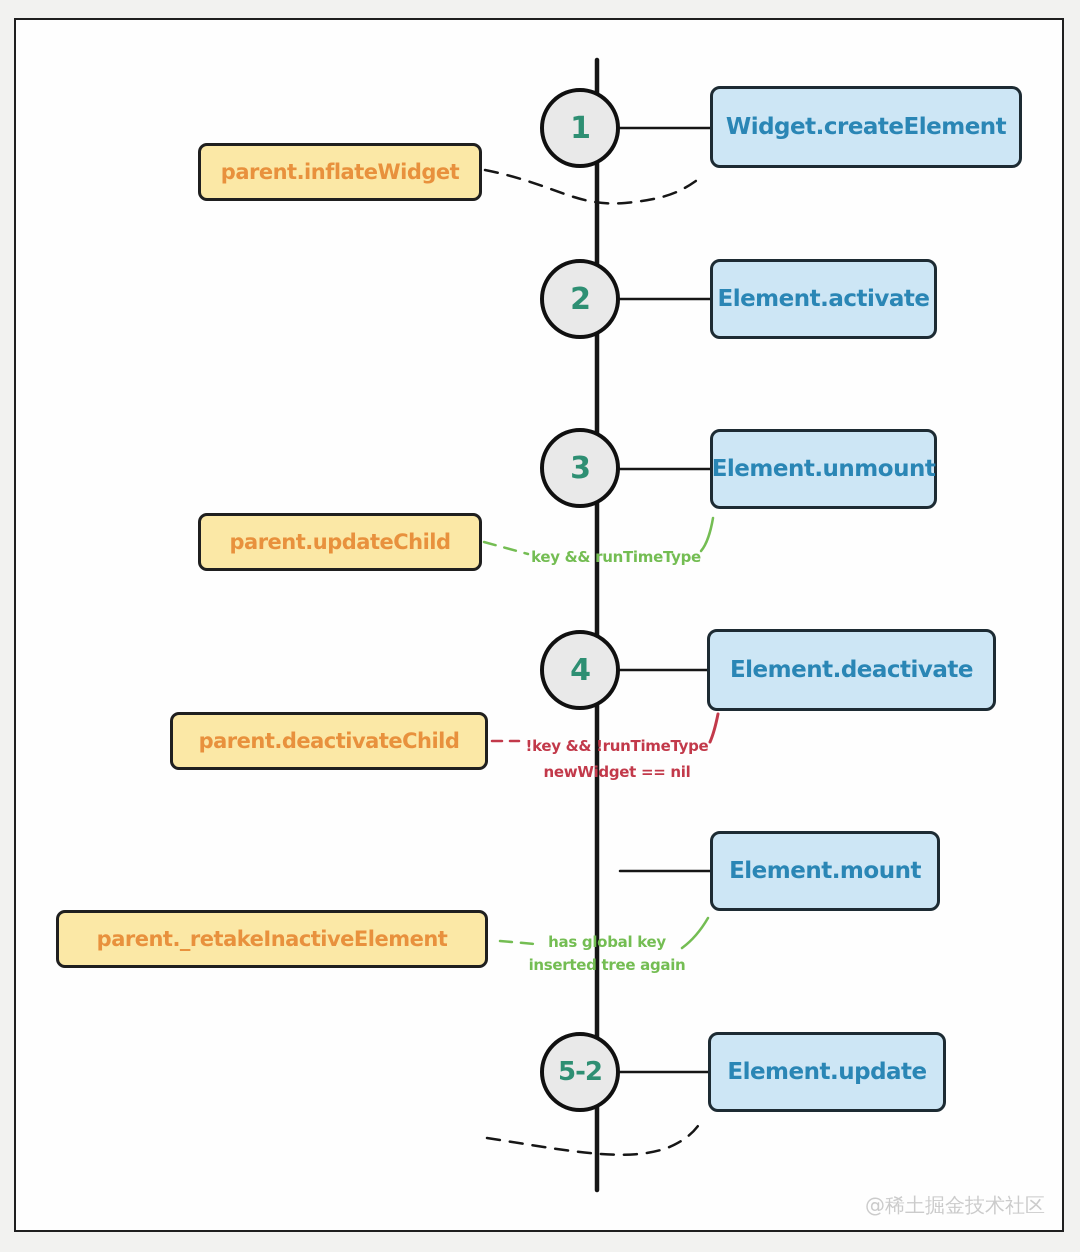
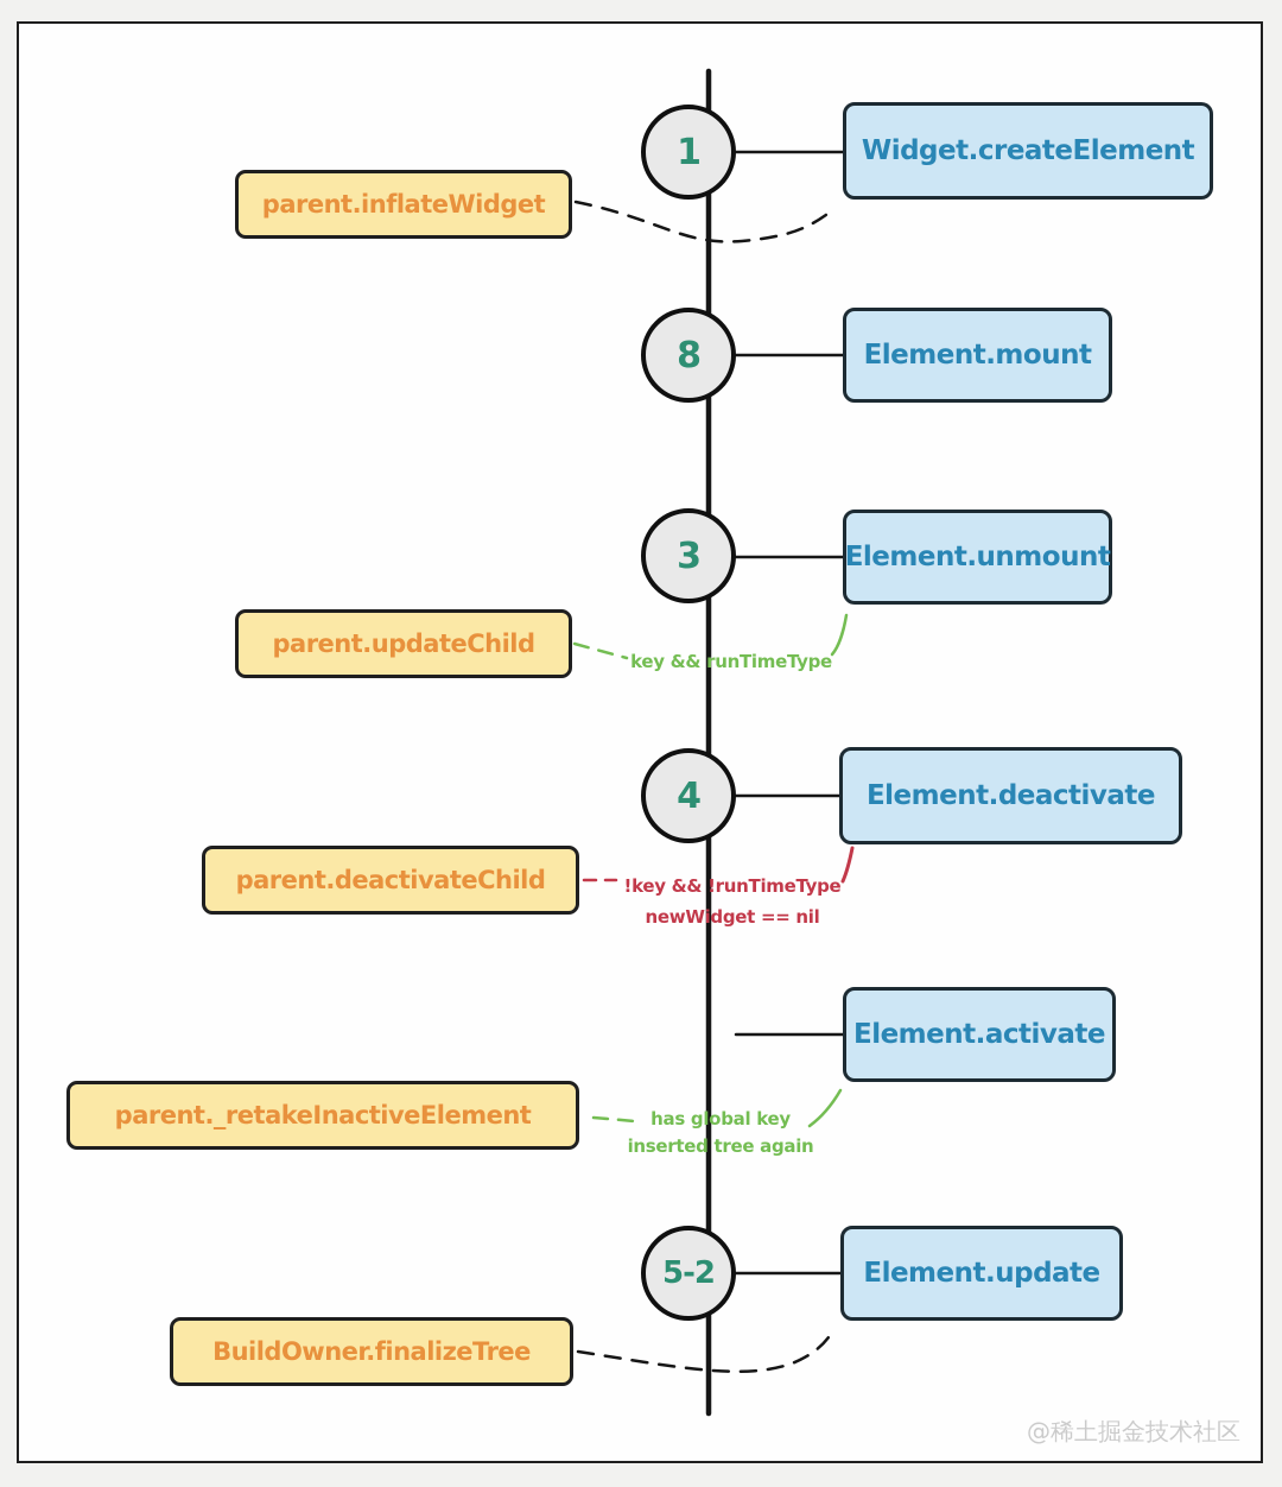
  1
- 2
+ 8
  3
  4
  5-2
  Widget.createElement
- Element.activate
+ Element.mount
  Element.unmount
  Element.deactivate
- Element.mount
+ Element.activate
  Element.update
  parent.inflateWidget
  parent.updateChild
  parent.deactivateChild
  parent._retakeInactiveElement
+ BuildOwner.finalizeTree
  key && runTimeType
  !key && !runTimeType
  newWidget == nil
  has global key
  inserted tree again
  @稀土掘金技术社区
